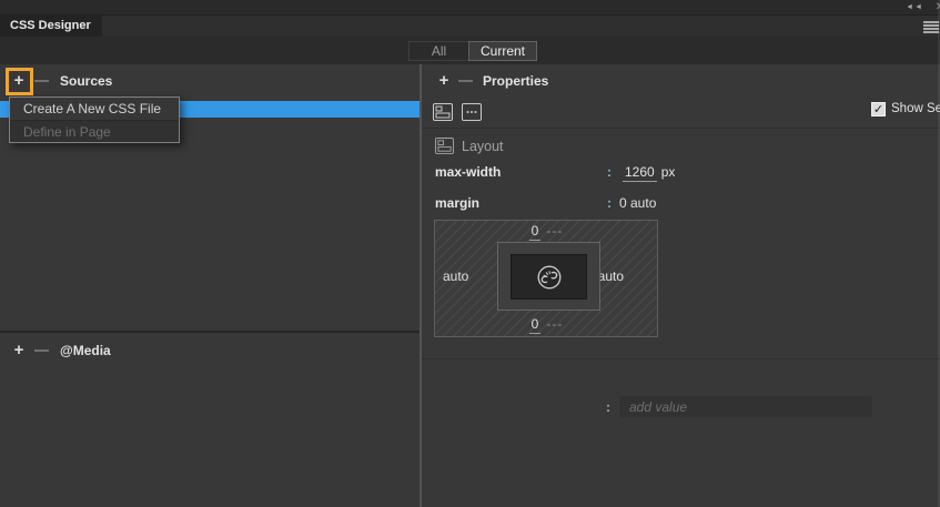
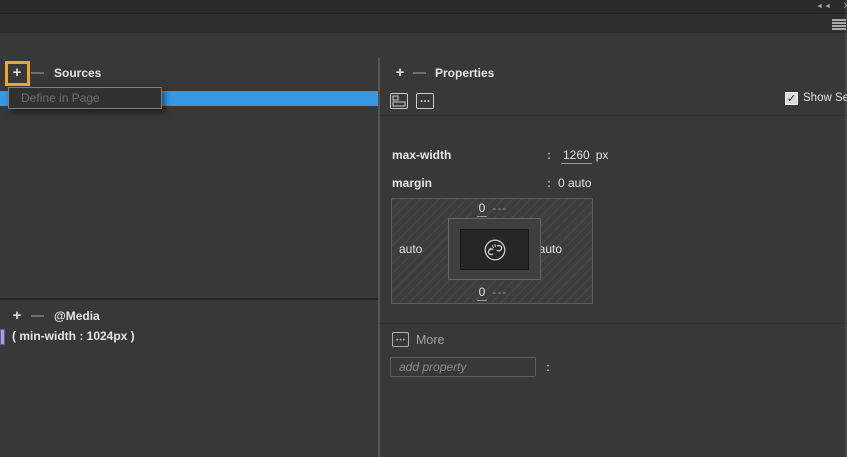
- CSS Designer
- All
- Current
  +
  Sources
- Create A New CSS File
  Define in Page
  +
  @Media
+ ( min-width : 1024px )
  +
  Properties
  ✓
  Show Se
- Layout
  max-width
  :
  1260 px
  margin
  :
  0 auto
  0 ---
  auto
  auto
  0 ---
+ More
+ add property
  :
- add value
